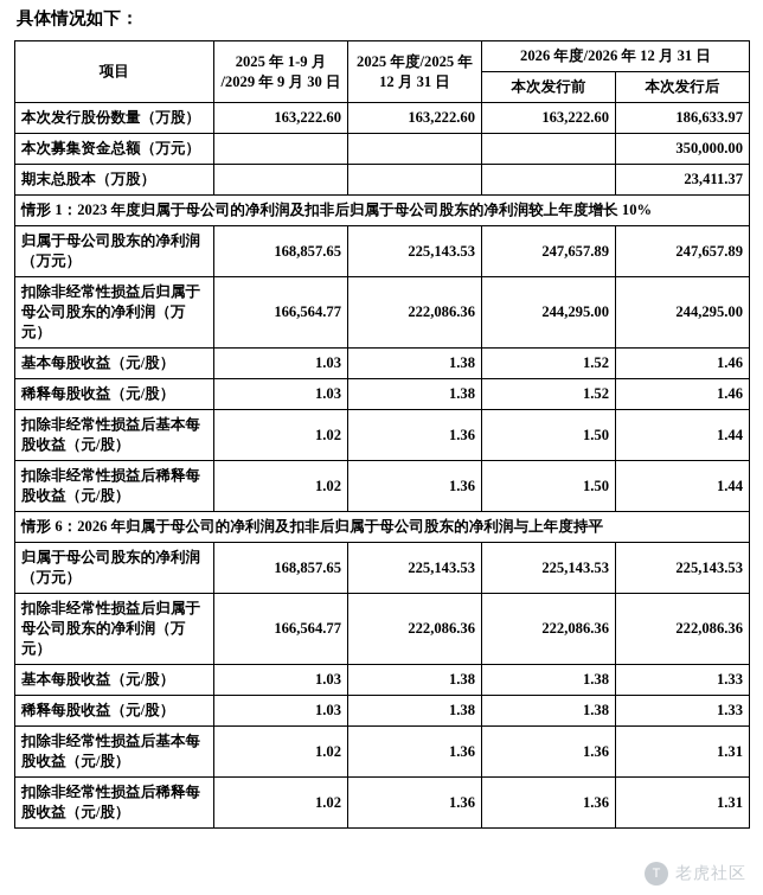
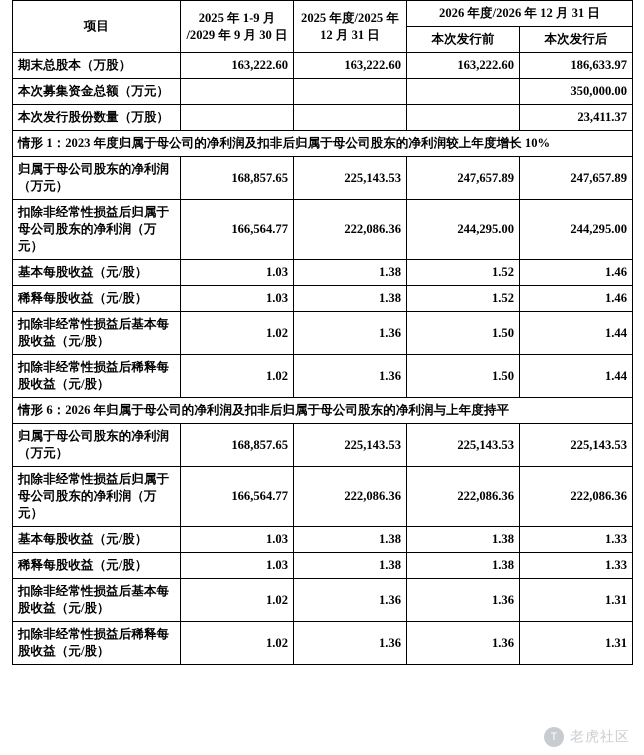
- 具体情况如下：
  项目	2025 年 1-9 月 /2029 年 9 月 30 日	2025 年度/2025 年 12 月 31 日	2026 年度/2026 年 12 月 31 日
  本次发行前	本次发行后
- 本次发行股份数量（万股）	163,222.60	163,222.60	163,222.60	186,633.97
+ 期末总股本（万股）	163,222.60	163,222.60	163,222.60	186,633.97
  本次募集资金总额（万元）				350,000.00
- 期末总股本（万股）				23,411.37
+ 本次发行股份数量（万股）				23,411.37
  情形 1：2023 年度归属于母公司的净利润及扣非后归属于母公司股东的净利润较上年度增长 10%
  归属于母公司股东的净利润（万元）	168,857.65	225,143.53	247,657.89	247,657.89
  扣除非经常性损益后归属于母公司股东的净利润（万元）	166,564.77	222,086.36	244,295.00	244,295.00
  基本每股收益（元/股）	1.03	1.38	1.52	1.46
  稀释每股收益（元/股）	1.03	1.38	1.52	1.46
  扣除非经常性损益后基本每股收益（元/股）	1.02	1.36	1.50	1.44
  扣除非经常性损益后稀释每股收益（元/股）	1.02	1.36	1.50	1.44
  情形 6：2026 年归属于母公司的净利润及扣非后归属于母公司股东的净利润与上年度持平
  归属于母公司股东的净利润（万元）	168,857.65	225,143.53	225,143.53	225,143.53
  扣除非经常性损益后归属于母公司股东的净利润（万元）	166,564.77	222,086.36	222,086.36	222,086.36
  基本每股收益（元/股）	1.03	1.38	1.38	1.33
  稀释每股收益（元/股）	1.03	1.38	1.38	1.33
  扣除非经常性损益后基本每股收益（元/股）	1.02	1.36	1.36	1.31
  扣除非经常性损益后稀释每股收益（元/股）	1.02	1.36	1.36	1.31
  T
  老虎社区
